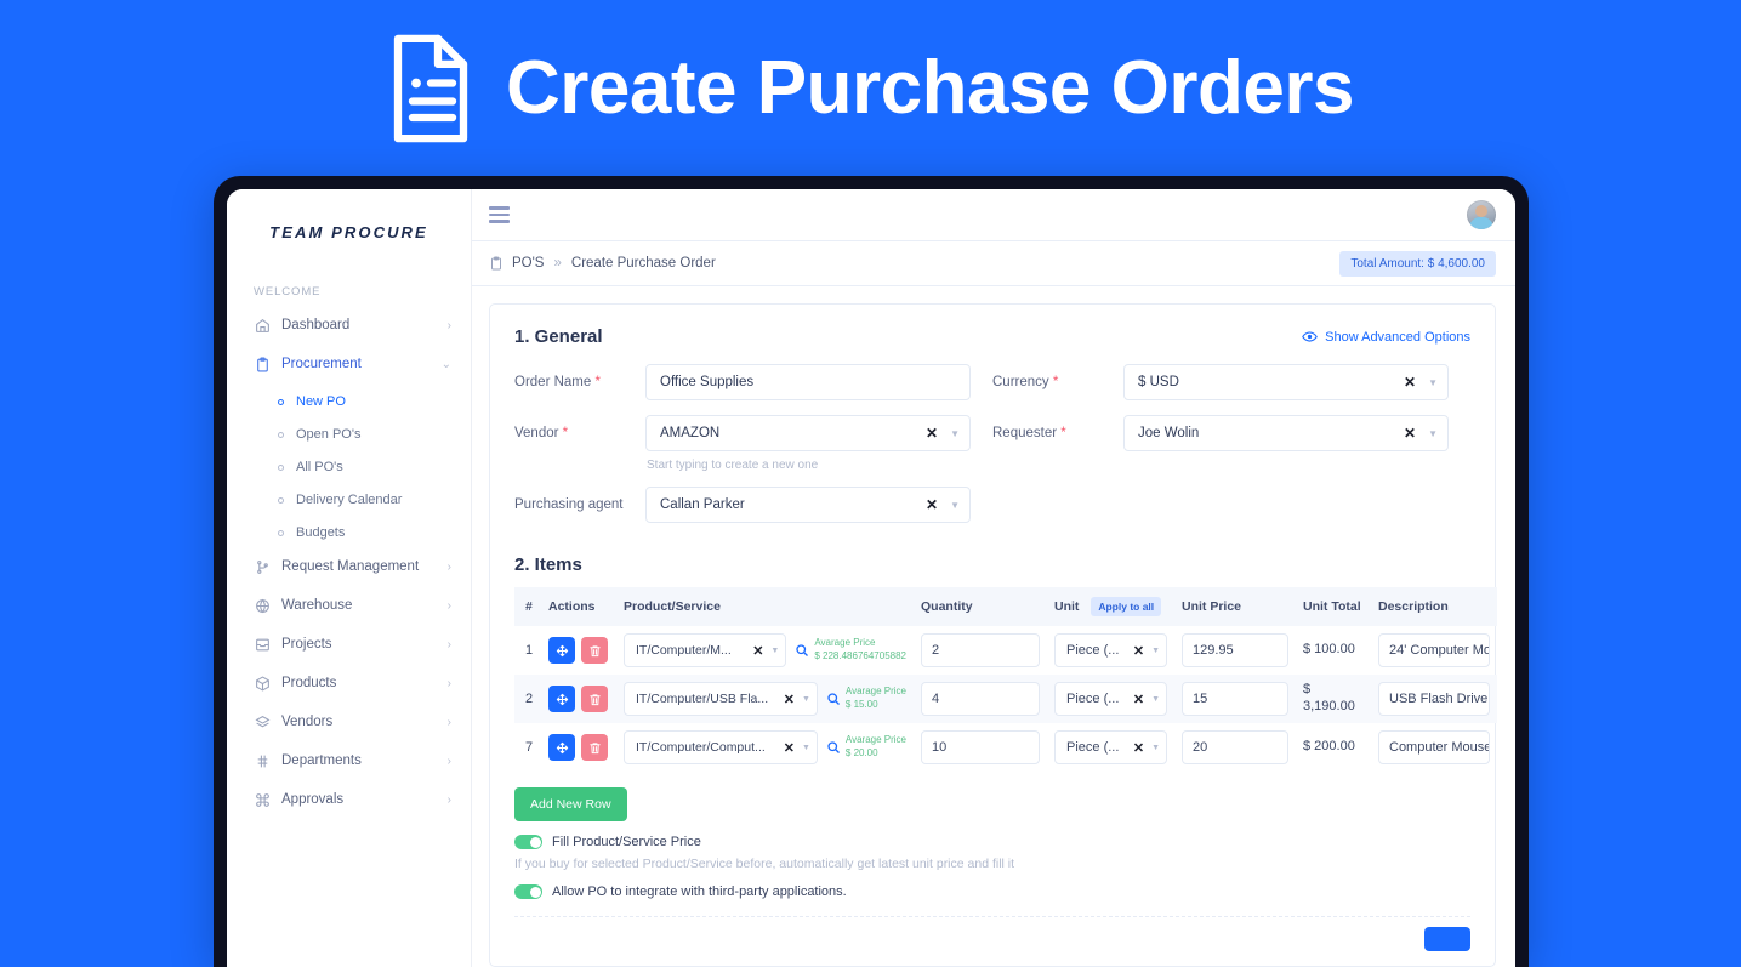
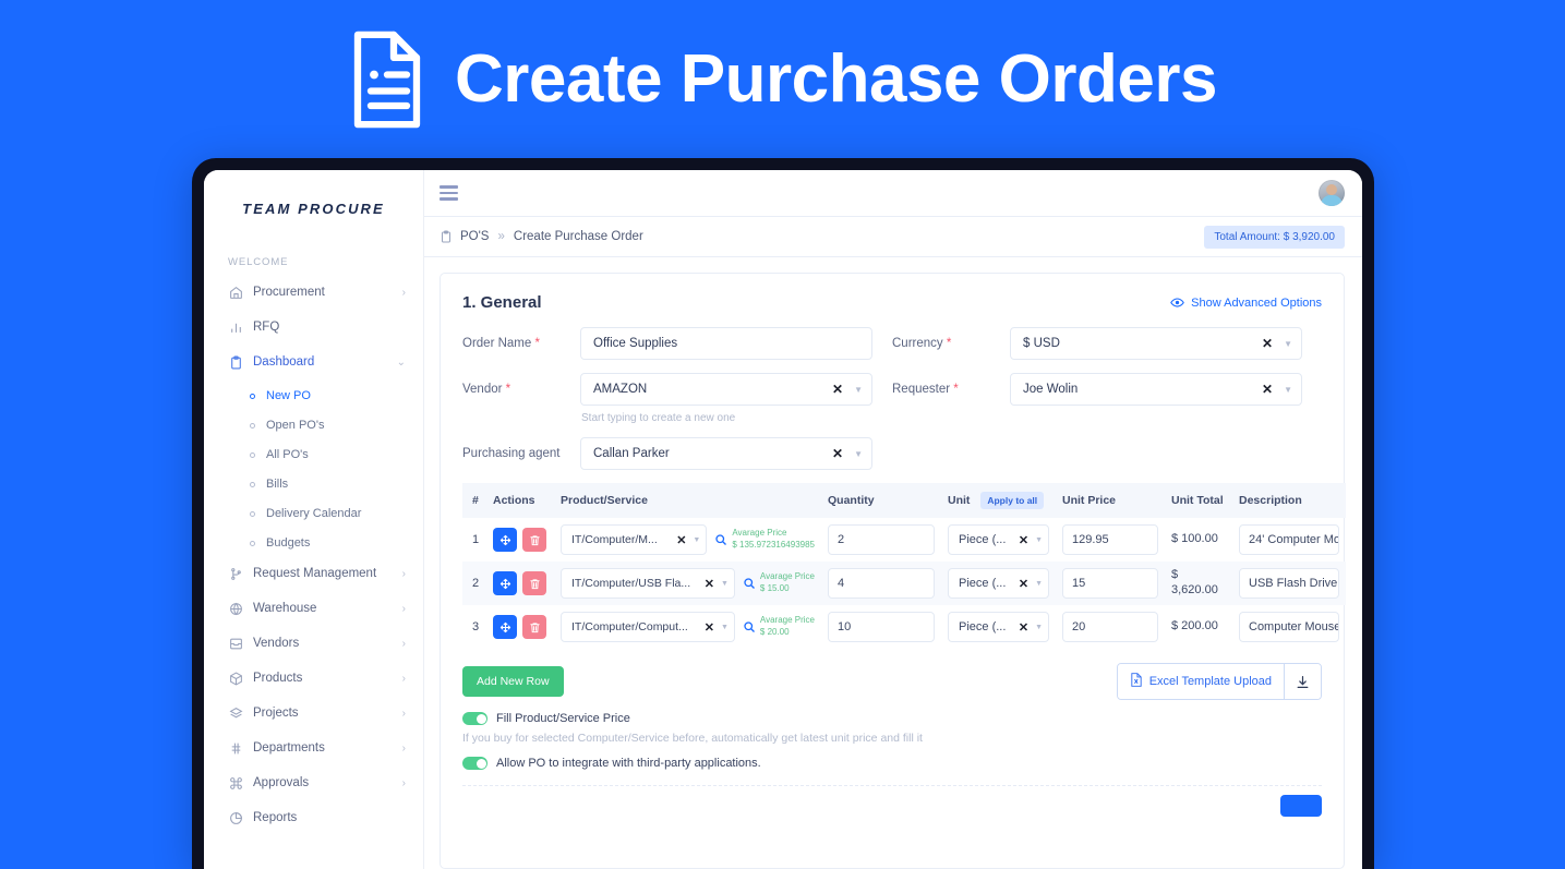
  Create Purchase Orders
  TEAM PROCURE
  WELCOME
- Dashboard
+ Procurement
  ›
+ RFQ
- Procurement
+ Dashboard
  ⌄
  New PO
  Open PO's
  All PO's
+ Bills
  Delivery Calendar
  Budgets
  Request Management
  ›
  Warehouse
  ›
- Projects
+ Vendors
  ›
  Products
  ›
- Vendors
+ Projects
  ›
  Departments
  ›
  Approvals
  ›
+ Reports
  PO'S
  »
  Create Purchase Order
- Total Amount: $ 4,600.00
+ Total Amount: $ 3,920.00
  Show Advanced Options
  1. General
  Order Name *
  Office Supplies
  Vendor *
  AMAZON
  ✕
  ▼
  Start typing to create a new one
  Purchasing agent
  Callan Parker
  ✕
  ▼
  Currency *
  $ USD
  ✕
  ▼
  Requester *
  Joe Wolin
  ✕
  ▼
- 2. Items
  #	Actions	Product/Service	Quantity	Unit Apply to all	Unit Price	Unit Total	Description
- 1		IT/Computer/M... ✕ Avarage Price $ 228.486764705882	2	Piece (... ✕	129.95	$ 100.00	24' Computer Mo
+ 1		IT/Computer/M... ✕ Avarage Price $ 135.972316493985	2	Piece (... ✕	129.95	$ 100.00	24' Computer Mo
- 2		IT/Computer/USB Fla... ✕ Avarage Price $ 15.00	4	Piece (... ✕	15	$ 3,190.00	USB Flash Drive
+ 2		IT/Computer/USB Fla... ✕ Avarage Price $ 15.00	4	Piece (... ✕	15	$ 3,620.00	USB Flash Drive
- 7		IT/Computer/Comput... ✕ Avarage Price $ 20.00	10	Piece (... ✕	20	$ 200.00	Computer Mouse
+ 3		IT/Computer/Comput... ✕ Avarage Price $ 20.00	10	Piece (... ✕	20	$ 200.00	Computer Mouse
  Add New Row
+ Excel Template Upload
  Fill Product/Service Price
- If you buy for selected Product/Service before, automatically get latest unit price and fill it
+ If you buy for selected Computer/Service before, automatically get latest unit price and fill it
  Allow PO to integrate with third-party applications.
